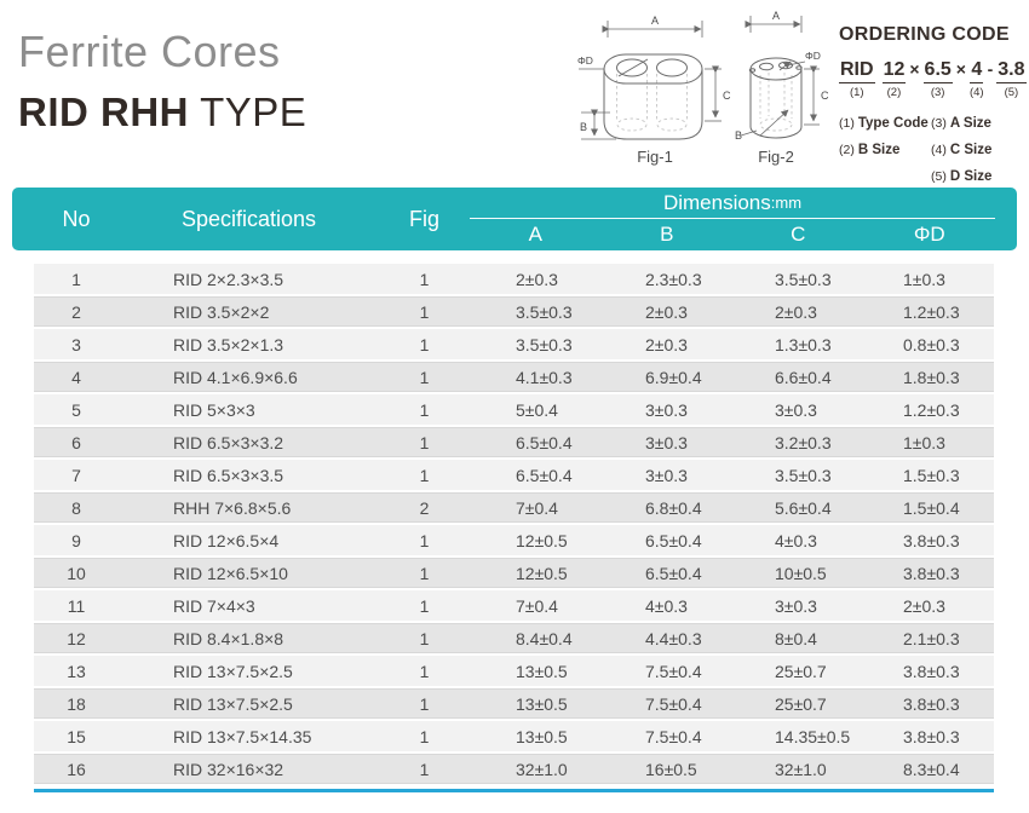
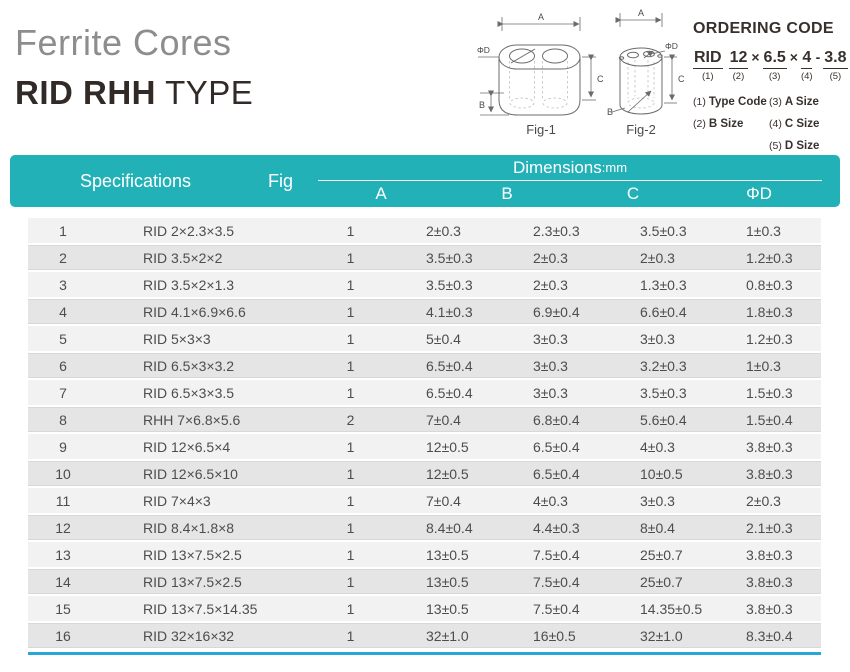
  Ferrite Cores
  RID RHH TYPE
  A
  ΦD
  C
  B
  Fig-1
  A
  ΦD
  C
  B
  Fig-2
  ORDERING CODE
  RID
  (1)
  12
  (2)
  ×
  6.5
  (3)
  ×
  4
  (4)
  -
  3.8
  (5)
  (1) Type Code
  (2) B Size
  (3) A Size
  (4) C Size
  (5) D Size
- No
  Specifications
  Fig
  Dimensions
  :mm
  A
  B
  C
  ΦD
  1
  RID 2×2.3×3.5
  1
  2±0.3
  2.3±0.3
  3.5±0.3
  1±0.3
  2
  RID 3.5×2×2
  1
  3.5±0.3
  2±0.3
  2±0.3
  1.2±0.3
  3
  RID 3.5×2×1.3
  1
  3.5±0.3
  2±0.3
  1.3±0.3
  0.8±0.3
  4
  RID 4.1×6.9×6.6
  1
  4.1±0.3
  6.9±0.4
  6.6±0.4
  1.8±0.3
  5
  RID 5×3×3
  1
  5±0.4
  3±0.3
  3±0.3
  1.2±0.3
  6
  RID 6.5×3×3.2
  1
  6.5±0.4
  3±0.3
  3.2±0.3
  1±0.3
  7
  RID 6.5×3×3.5
  1
  6.5±0.4
  3±0.3
  3.5±0.3
  1.5±0.3
  8
  RHH 7×6.8×5.6
  2
  7±0.4
  6.8±0.4
  5.6±0.4
  1.5±0.4
  9
  RID 12×6.5×4
  1
  12±0.5
  6.5±0.4
  4±0.3
  3.8±0.3
  10
  RID 12×6.5×10
  1
  12±0.5
  6.5±0.4
  10±0.5
  3.8±0.3
  11
  RID 7×4×3
  1
  7±0.4
  4±0.3
  3±0.3
  2±0.3
  12
  RID 8.4×1.8×8
  1
  8.4±0.4
  4.4±0.3
  8±0.4
  2.1±0.3
  13
  RID 13×7.5×2.5
  1
  13±0.5
  7.5±0.4
  25±0.7
  3.8±0.3
- 18
+ 14
  RID 13×7.5×2.5
  1
  13±0.5
  7.5±0.4
  25±0.7
  3.8±0.3
  15
  RID 13×7.5×14.35
  1
  13±0.5
  7.5±0.4
  14.35±0.5
  3.8±0.3
  16
  RID 32×16×32
  1
  32±1.0
  16±0.5
  32±1.0
  8.3±0.4
